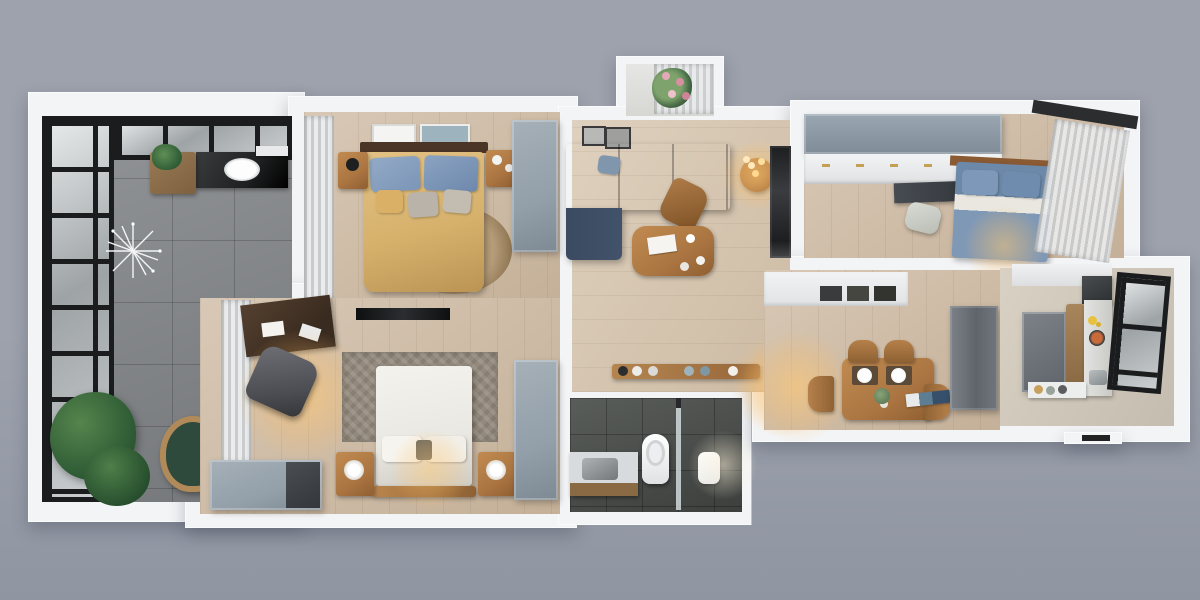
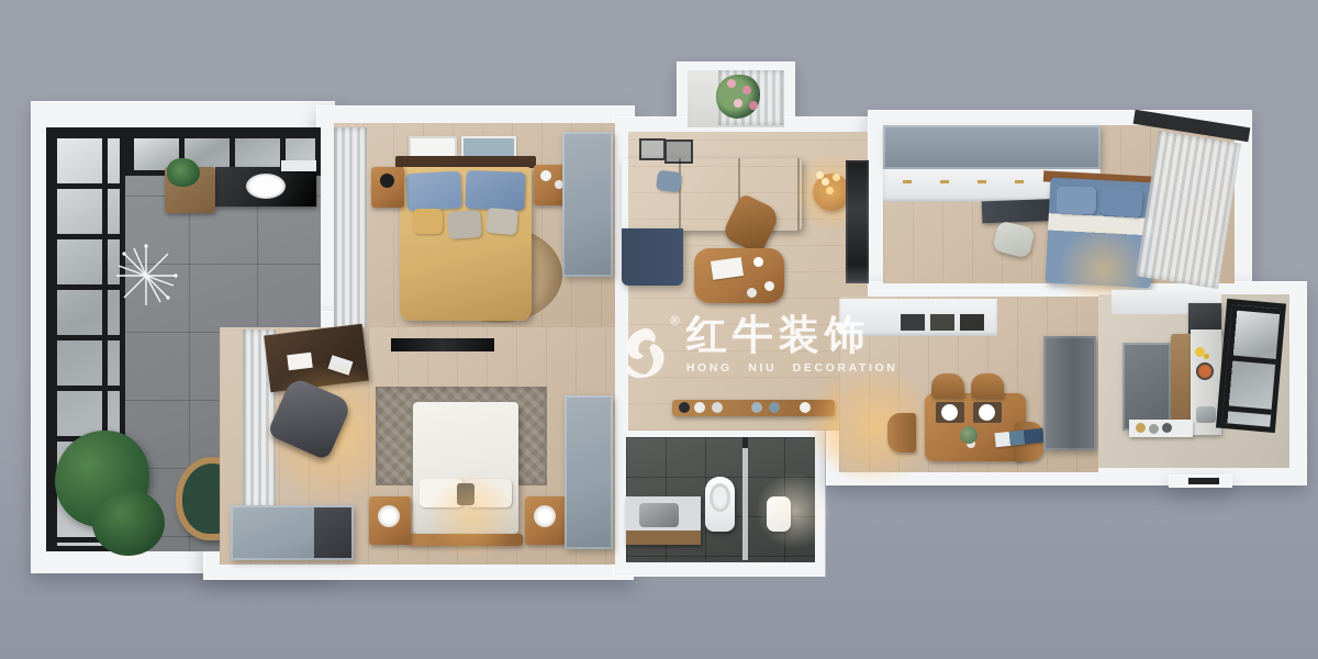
+ ®
+ 红牛装饰
+ HONG NIU DECORATION
